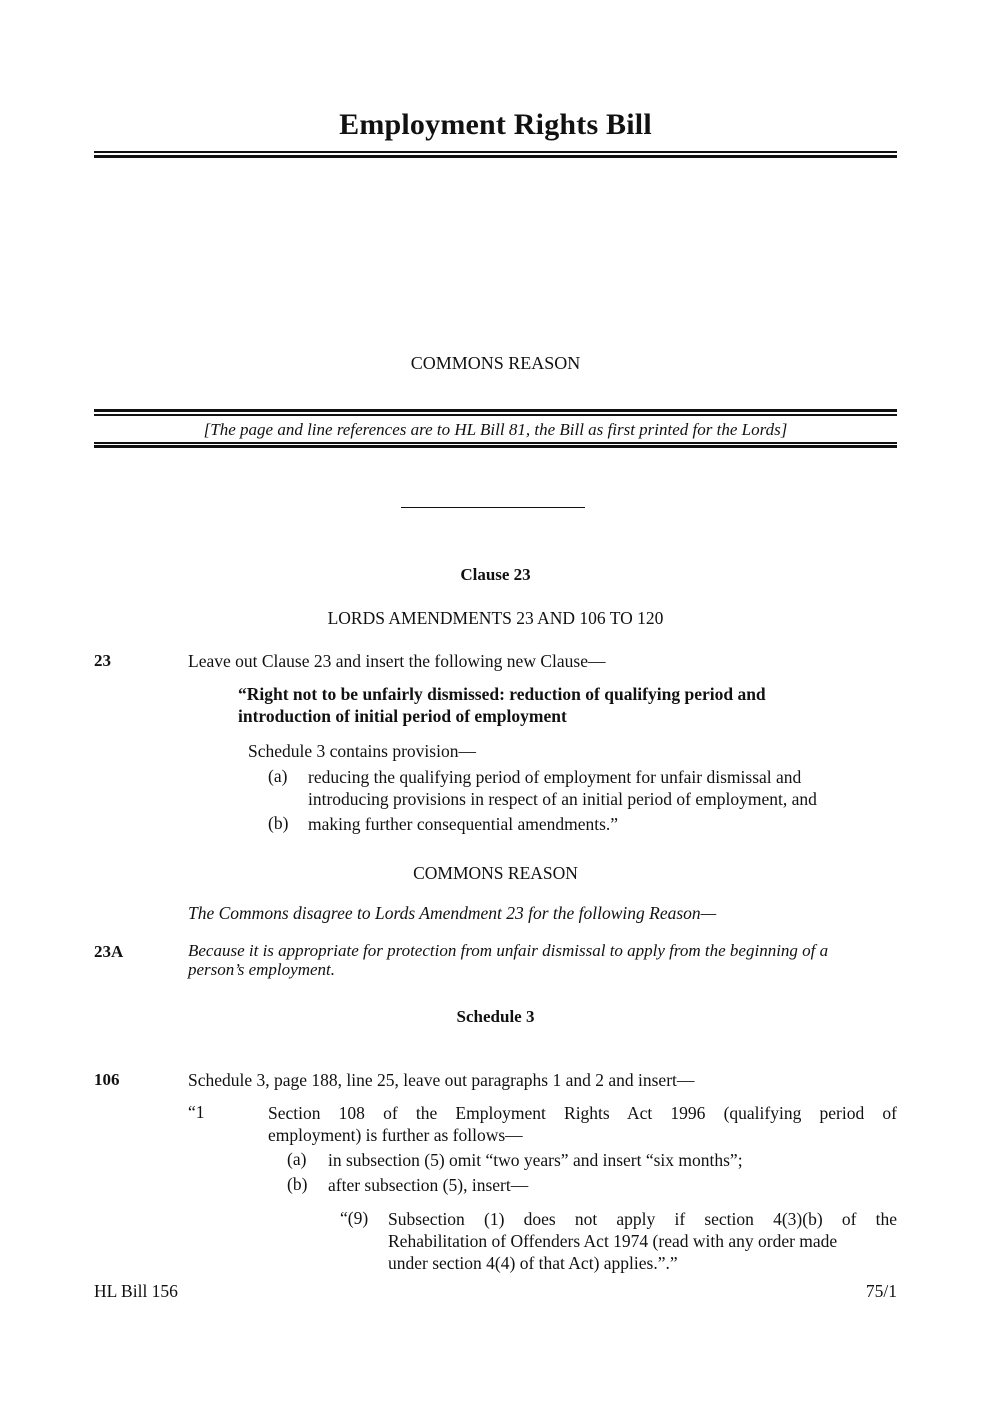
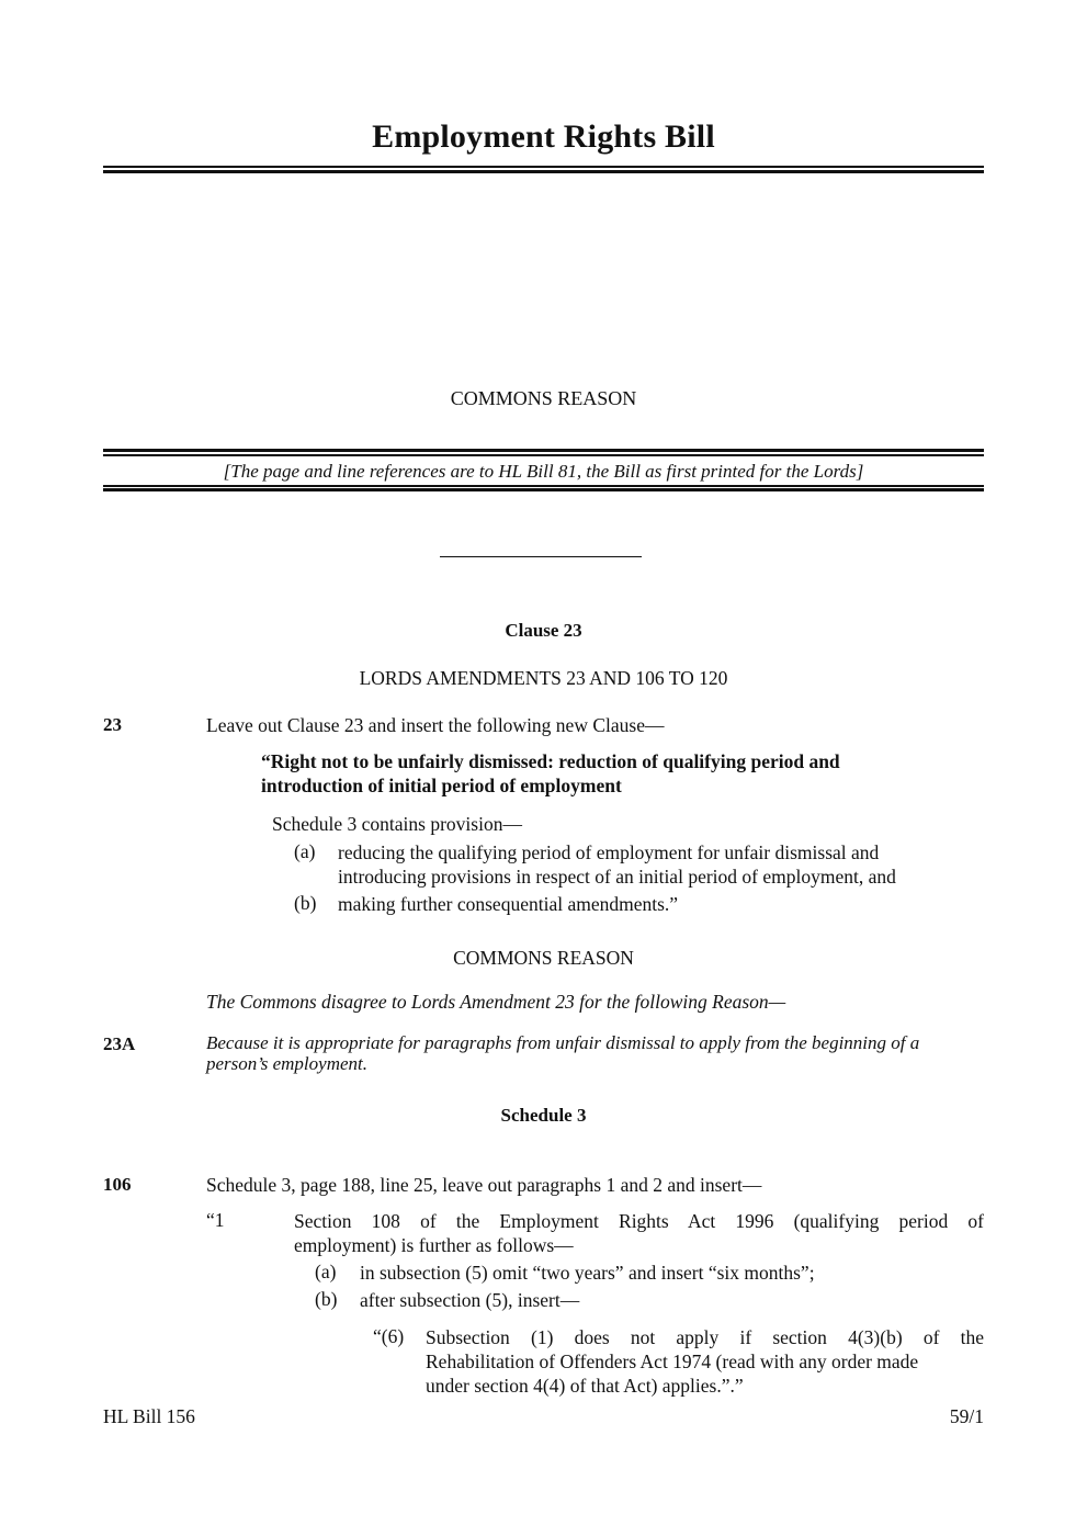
  Employment Rights Bill
  COMMONS REASON
  [The page and line references are to HL Bill 81, the Bill as first printed for the Lords]
  Clause 23
  LORDS AMENDMENTS 23 AND 106 TO 120
  23
  Leave out Clause 23 and insert the following new Clause—
  “Right not to be unfairly dismissed: reduction of qualifying period and
  introduction of initial period of employment
  Schedule 3 contains provision—
  (a)
  reducing the qualifying period of employment for unfair dismissal and
  introducing provisions in respect of an initial period of employment, and
  (b)
  making further consequential amendments.”
  COMMONS REASON
  The Commons disagree to Lords Amendment 23 for the following Reason—
  23A
- Because it is appropriate for protection from unfair dismissal to apply from the beginning of a
+ Because it is appropriate for paragraphs from unfair dismissal to apply from the beginning of a
  person’s employment.
  Schedule 3
  106
  Schedule 3, page 188, line 25, leave out paragraphs 1 and 2 and insert—
  “1
  Section 108 of the Employment Rights Act 1996 (qualifying period of
  employment) is further as follows—
  (a)
  in subsection (5) omit “two years” and insert “six months”;
  (b)
  after subsection (5), insert—
- “(9)
+ “(6)
  Subsection (1) does not apply if section 4(3)(b) of the
  Rehabilitation of Offenders Act 1974 (read with any order made
  under section 4(4) of that Act) applies.”.”
  HL Bill 156
- 75/1
+ 59/1
